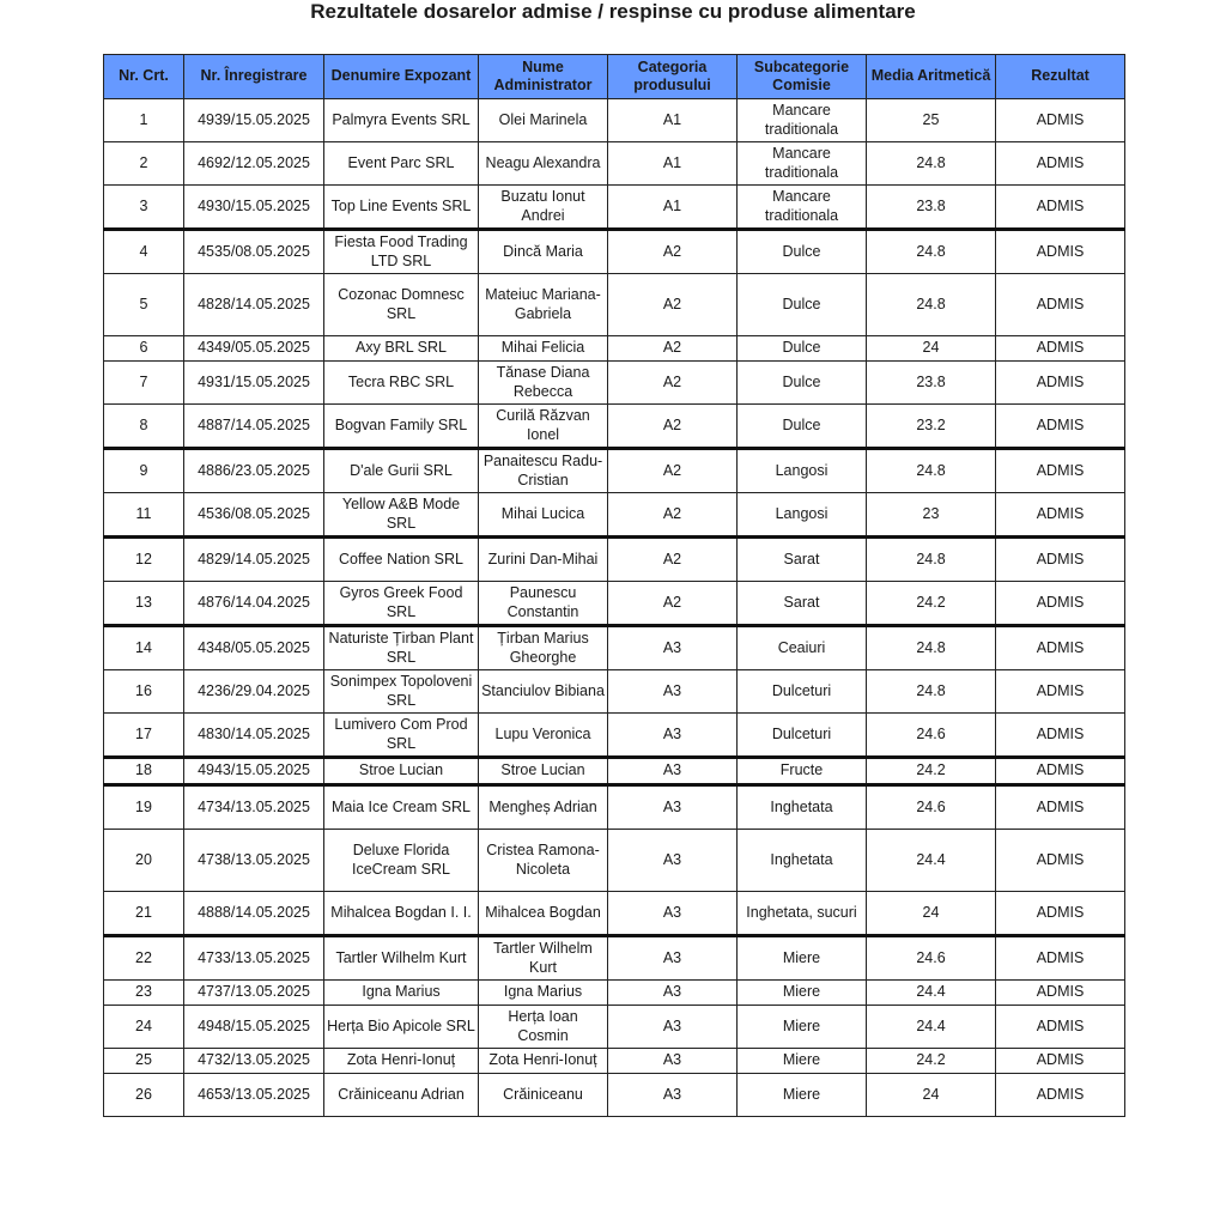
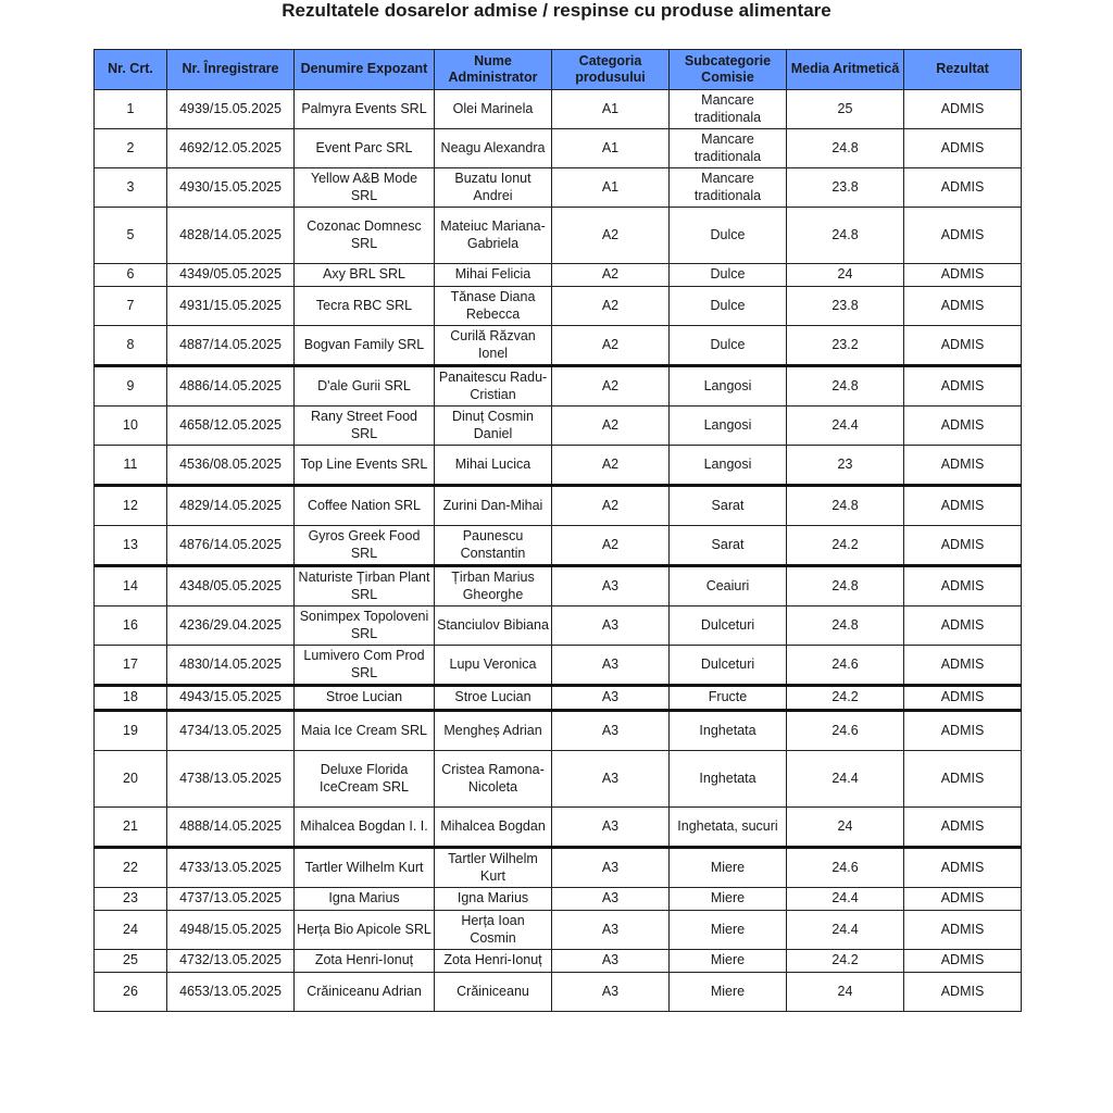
  Rezultatele dosarelor admise / respinse cu produse alimentare
  Nr. Crt.	Nr. Înregistrare	Denumire Expozant	Nume Administrator	Categoria produsului	Subcategorie Comisie	Media Aritmetică	Rezultat
  1	4939/15.05.2025	Palmyra Events SRL	Olei Marinela	A1	Mancare traditionala	25	ADMIS
  2	4692/12.05.2025	Event Parc SRL	Neagu Alexandra	A1	Mancare traditionala	24.8	ADMIS
- 3	4930/15.05.2025	Top Line Events SRL	Buzatu Ionut Andrei	A1	Mancare traditionala	23.8	ADMIS
+ 3	4930/15.05.2025	Yellow A&B Mode SRL	Buzatu Ionut Andrei	A1	Mancare traditionala	23.8	ADMIS
- 4	4535/08.05.2025	Fiesta Food Trading LTD SRL	Dincă Maria	A2	Dulce	24.8	ADMIS
  5	4828/14.05.2025	Cozonac Domnesc SRL	Mateiuc Mariana-Gabriela	A2	Dulce	24.8	ADMIS
  6	4349/05.05.2025	Axy BRL SRL	Mihai Felicia	A2	Dulce	24	ADMIS
  7	4931/15.05.2025	Tecra RBC SRL	Tănase Diana Rebecca	A2	Dulce	23.8	ADMIS
  8	4887/14.05.2025	Bogvan Family SRL	Curilă Răzvan Ionel	A2	Dulce	23.2	ADMIS
- 9	4886/23.05.2025	D'ale Gurii SRL	Panaitescu Radu-Cristian	A2	Langosi	24.8	ADMIS
+ 9	4886/14.05.2025	D'ale Gurii SRL	Panaitescu Radu-Cristian	A2	Langosi	24.8	ADMIS
+ 10	4658/12.05.2025	Rany Street Food SRL	Dinuț Cosmin Daniel	A2	Langosi	24.4	ADMIS
- 11	4536/08.05.2025	Yellow A&B Mode SRL	Mihai Lucica	A2	Langosi	23	ADMIS
+ 11	4536/08.05.2025	Top Line Events SRL	Mihai Lucica	A2	Langosi	23	ADMIS
  12	4829/14.05.2025	Coffee Nation SRL	Zurini Dan-Mihai	A2	Sarat	24.8	ADMIS
- 13	4876/14.04.2025	Gyros Greek Food SRL	Paunescu Constantin	A2	Sarat	24.2	ADMIS
+ 13	4876/14.05.2025	Gyros Greek Food SRL	Paunescu Constantin	A2	Sarat	24.2	ADMIS
  14	4348/05.05.2025	Naturiste Țirban Plant SRL	Țirban Marius Gheorghe	A3	Ceaiuri	24.8	ADMIS
  16	4236/29.04.2025	Sonimpex Topoloveni SRL	Stanciulov Bibiana	A3	Dulceturi	24.8	ADMIS
  17	4830/14.05.2025	Lumivero Com Prod SRL	Lupu Veronica	A3	Dulceturi	24.6	ADMIS
  18	4943/15.05.2025	Stroe Lucian	Stroe Lucian	A3	Fructe	24.2	ADMIS
  19	4734/13.05.2025	Maia Ice Cream SRL	Mengheș Adrian	A3	Inghetata	24.6	ADMIS
  20	4738/13.05.2025	Deluxe Florida IceCream SRL	Cristea Ramona-Nicoleta	A3	Inghetata	24.4	ADMIS
  21	4888/14.05.2025	Mihalcea Bogdan I. I.	Mihalcea Bogdan	A3	Inghetata, sucuri	24	ADMIS
  22	4733/13.05.2025	Tartler Wilhelm Kurt	Tartler Wilhelm Kurt	A3	Miere	24.6	ADMIS
  23	4737/13.05.2025	Igna Marius	Igna Marius	A3	Miere	24.4	ADMIS
  24	4948/15.05.2025	Herța Bio Apicole SRL	Herța Ioan Cosmin	A3	Miere	24.4	ADMIS
  25	4732/13.05.2025	Zota Henri-Ionuț	Zota Henri-Ionuț	A3	Miere	24.2	ADMIS
  26	4653/13.05.2025	Crăiniceanu Adrian	Crăiniceanu	A3	Miere	24	ADMIS
